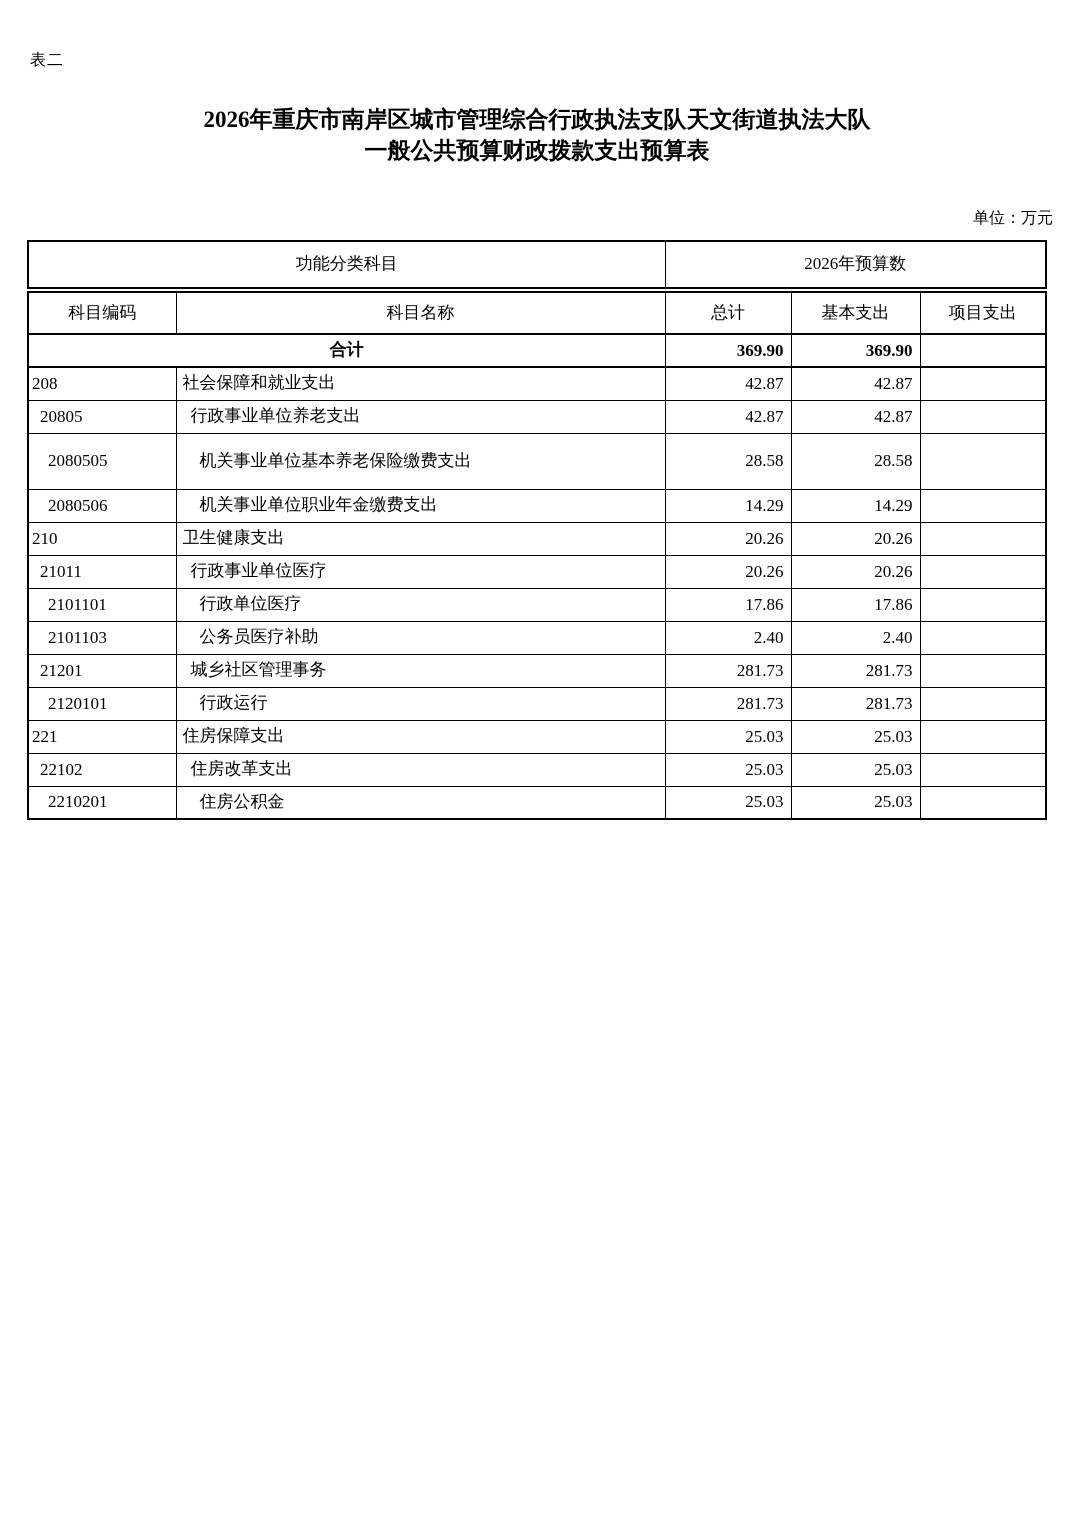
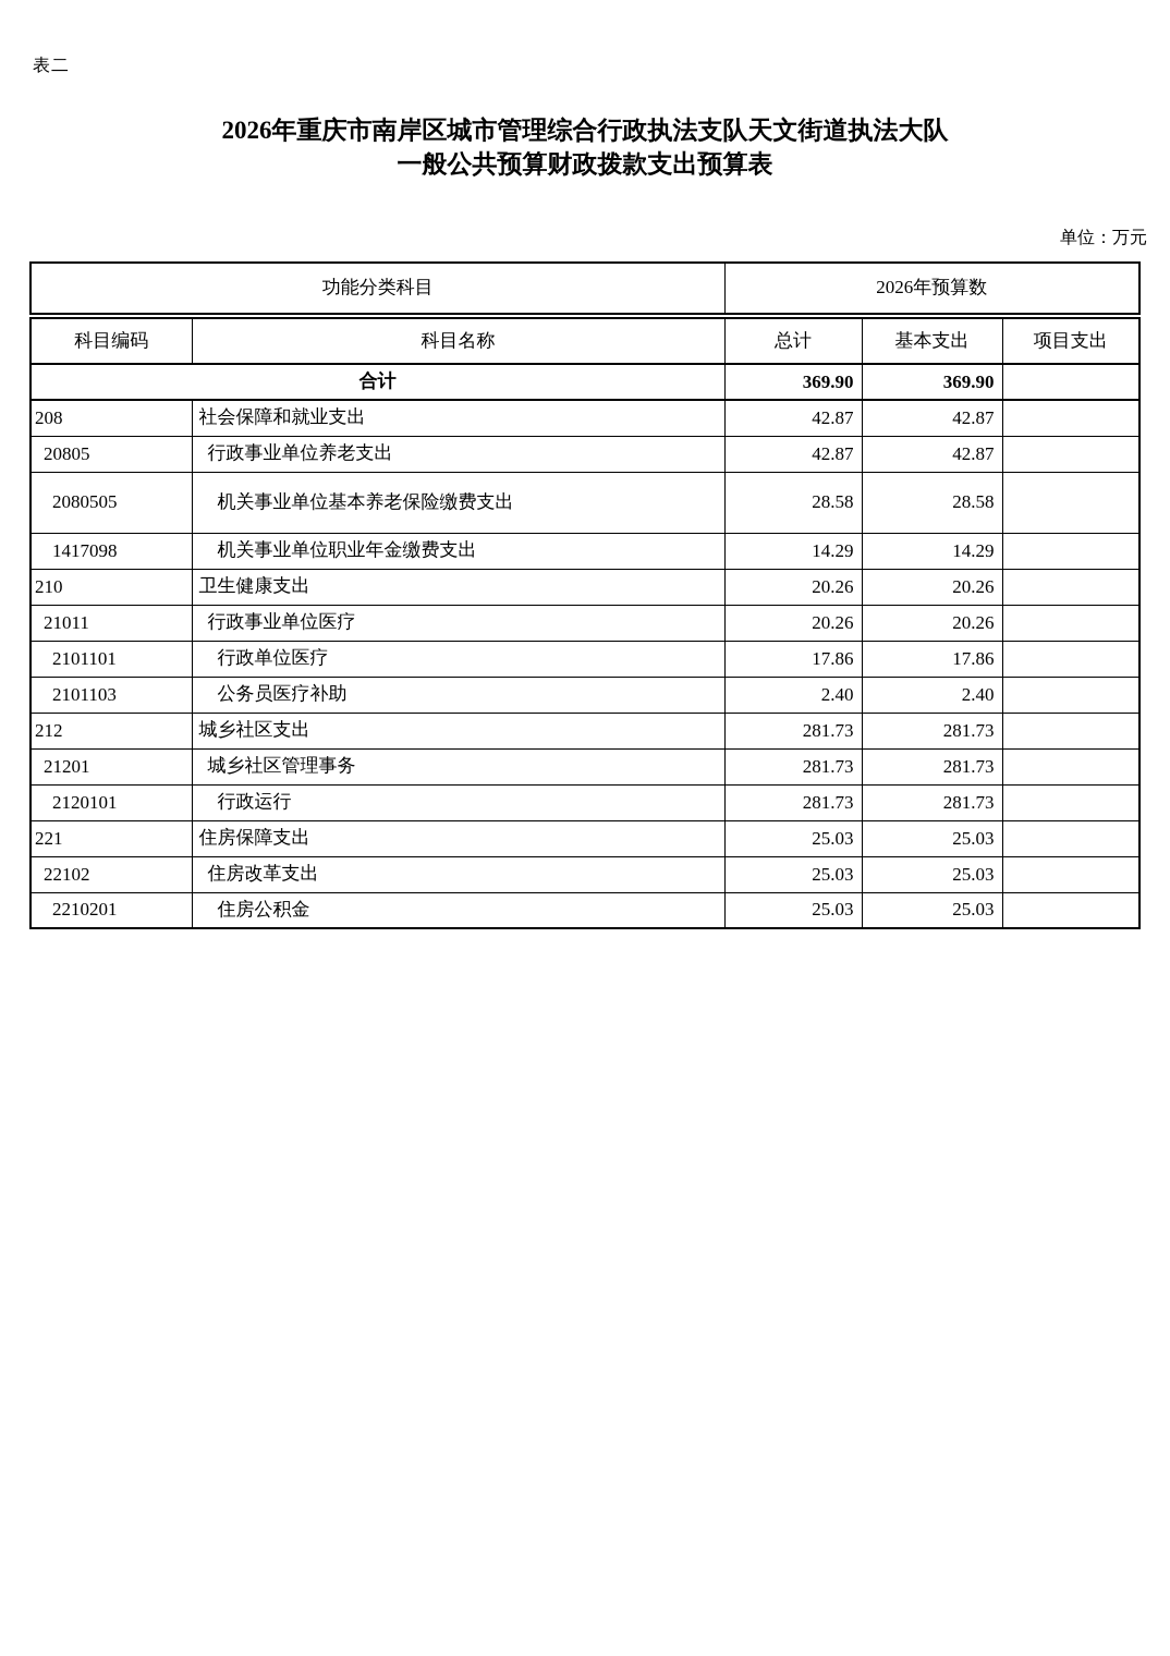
  表二
  2026年重庆市南岸区城市管理综合行政执法支队天文街道执法大队
  一般公共预算财政拨款支出预算表
  单位：万元
  功能分类科目	2026年预算数
  科目编码	科目名称	总计	基本支出	项目支出
  合计	369.90	369.90
  208	社会保障和就业支出	42.87	42.87
  20805	行政事业单位养老支出	42.87	42.87
  2080505	机关事业单位基本养老保险缴费支出	28.58	28.58
- 2080506	机关事业单位职业年金缴费支出	14.29	14.29
+ 1417098	机关事业单位职业年金缴费支出	14.29	14.29
  210	卫生健康支出	20.26	20.26
  21011	行政事业单位医疗	20.26	20.26
  2101101	行政单位医疗	17.86	17.86
  2101103	公务员医疗补助	2.40	2.40
+ 212	城乡社区支出	281.73	281.73
  21201	城乡社区管理事务	281.73	281.73
  2120101	行政运行	281.73	281.73
  221	住房保障支出	25.03	25.03
  22102	住房改革支出	25.03	25.03
  2210201	住房公积金	25.03	25.03
